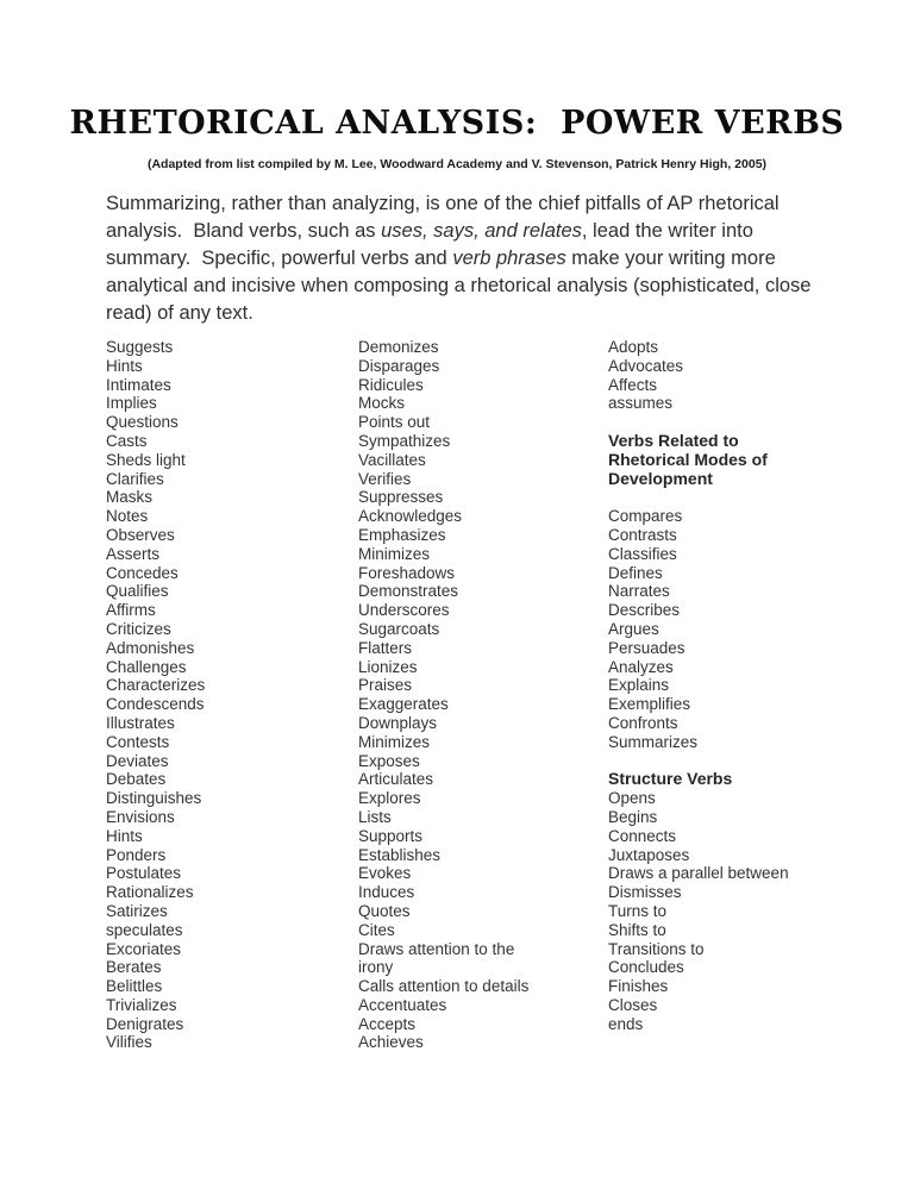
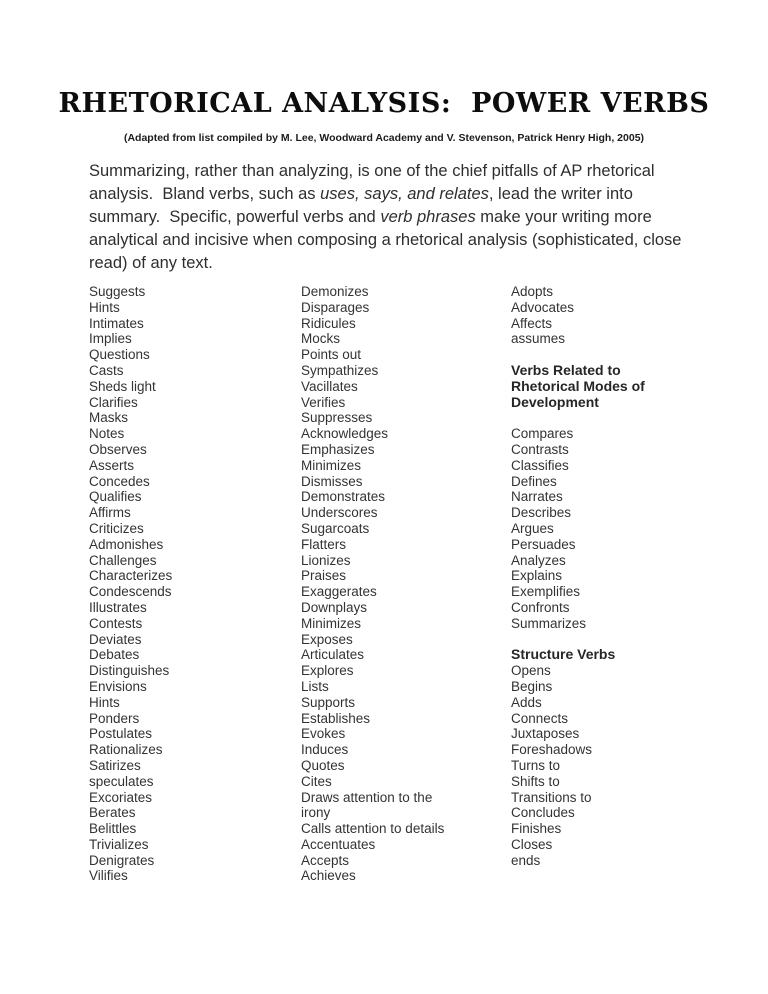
  RHETORICAL ANALYSIS: POWER VERBS
  (Adapted from list compiled by M. Lee, Woodward Academy and V. Stevenson, Patrick Henry High, 2005)
  Summarizing, rather than analyzing, is one of the chief pitfalls of AP rhetorical analysis. Bland verbs, such as uses, says, and relates, lead the writer into summary. Specific, powerful verbs and verb phrases make your writing more analytical and incisive when composing a rhetorical analysis (sophisticated, close read) of any text.
  Suggests
  Hints
  Intimates
  Implies
  Questions
  Casts
  Sheds light
  Clarifies
  Masks
  Notes
  Observes
  Asserts
  Concedes
  Qualifies
  Affirms
  Criticizes
  Admonishes
  Challenges
  Characterizes
  Condescends
  Illustrates
  Contests
  Deviates
  Debates
  Distinguishes
  Envisions
  Hints
  Ponders
  Postulates
  Rationalizes
  Satirizes
  speculates
  Excoriates
  Berates
  Belittles
  Trivializes
  Denigrates
  Vilifies
  Demonizes
  Disparages
  Ridicules
  Mocks
  Points out
  Sympathizes
  Vacillates
  Verifies
  Suppresses
  Acknowledges
  Emphasizes
  Minimizes
- Foreshadows
+ Dismisses
  Demonstrates
  Underscores
  Sugarcoats
  Flatters
  Lionizes
  Praises
  Exaggerates
  Downplays
  Minimizes
  Exposes
  Articulates
  Explores
  Lists
  Supports
  Establishes
  Evokes
  Induces
  Quotes
  Cites
  Draws attention to the irony
  Calls attention to details
  Accentuates
  Accepts
  Achieves
  Adopts
  Advocates
  Affects
  assumes
  Verbs Related to Rhetorical Modes of Development
  Compares
  Contrasts
  Classifies
  Defines
  Narrates
  Describes
  Argues
  Persuades
  Analyzes
  Explains
  Exemplifies
  Confronts
  Summarizes
  Structure Verbs
  Opens
  Begins
+ Adds
  Connects
  Juxtaposes
- Draws a parallel between
- Dismisses
+ Foreshadows
  Turns to
  Shifts to
  Transitions to
  Concludes
  Finishes
  Closes
  ends
